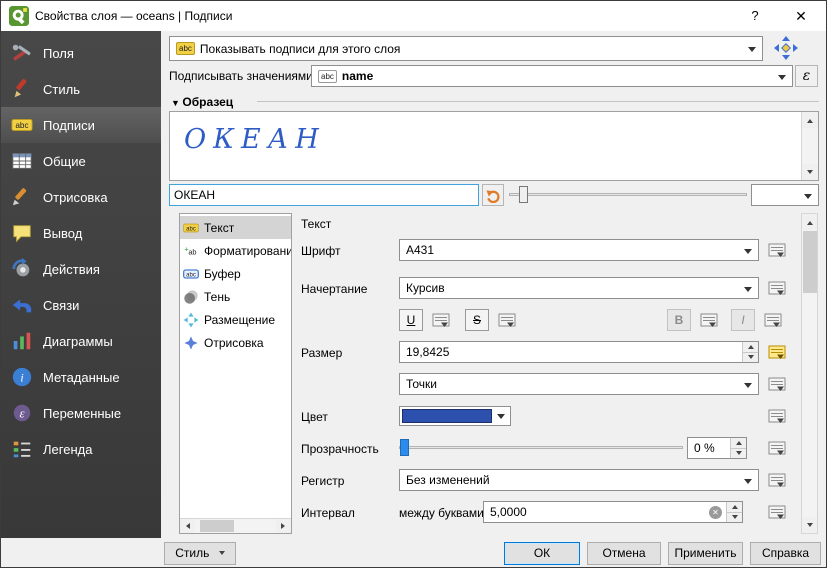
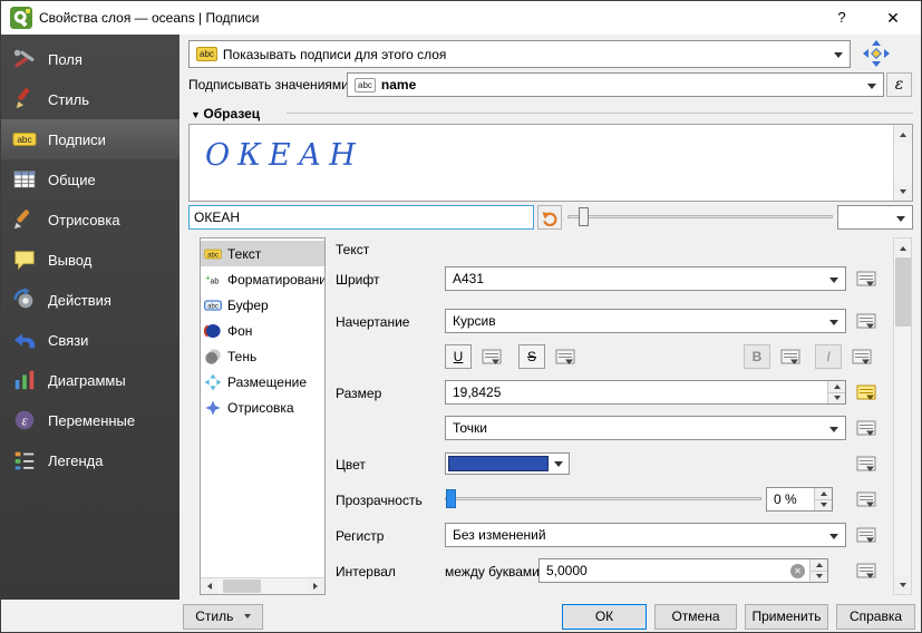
  Свойства слоя — oceans | Подписи
  ?
  ✕
  Поля
  Стиль
  abc
  Подписи
  Общие
  Отрисовка
  Вывод
  Действия
  Связи
  Диаграммы
- i
- Метаданные
  ε
  Переменные
  Легенда
  abc
  Показывать подписи для этого слоя
  Подписывать значениями
  abc
  name
  ε
  ▼ Образец
  ОКЕАН
  ОКЕАН
  Текст
  +
  ab
  Форматировани
  Буфер
+ Фон
  Тень
  Размещение
  Отрисовка
  Текст
  Шрифт
  A431
  Начертание
  Курсив
  U
  S
  B
  I
  Размер
  19,8425
  Точки
  Цвет
  Прозрачность
  0 %
  Регистр
  Без изменений
  Интервал
  между буквами
  5,0000
  ✕
  Стиль
  ОК
  Отмена
  Применить
  Справка
